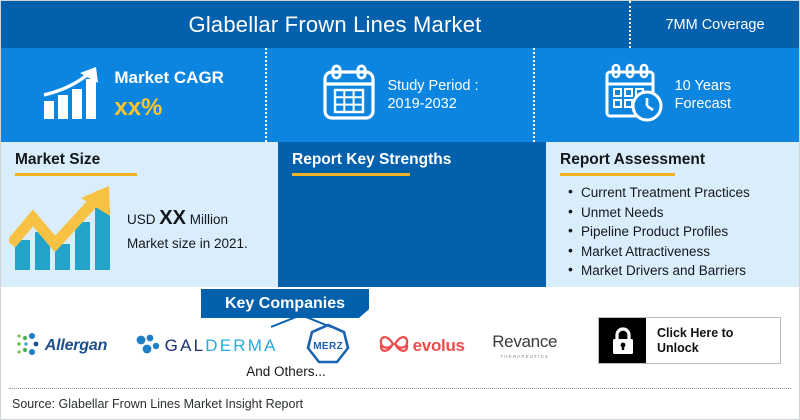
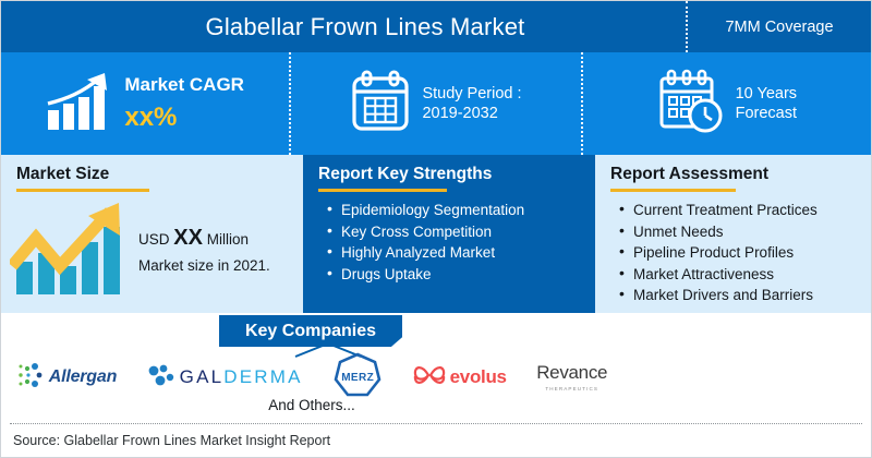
  Glabellar Frown Lines Market
  7MM Coverage
  Market CAGR
  xx%
  Study Period :
  2019-2032
  10 Years
  Forecast
  Market Size
  USD XX Million
  Market size in 2021.
  Report Key Strengths
+ Epidemiology Segmentation
+ Key Cross Competition
+ Highly Analyzed Market
+ Drugs Uptake
  Report Assessment
  Current Treatment Practices
  Unmet Needs
  Pipeline Product Profiles
  Market Attractiveness
  Market Drivers and Barriers
  Key Companies
  Allergan
  GALDERMA
  MERZ
  evolus
  Revance
  And Others...
- Click Here to
- Unlock
  Source: Glabellar Frown Lines Market Insight Report
